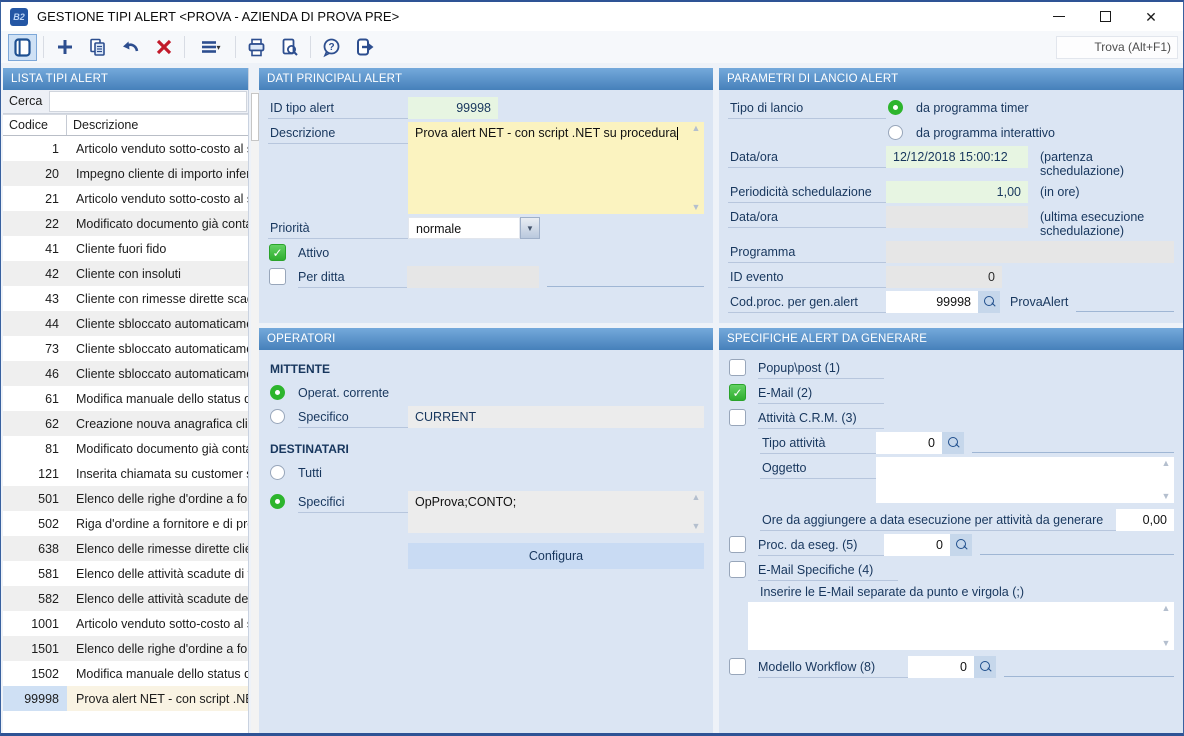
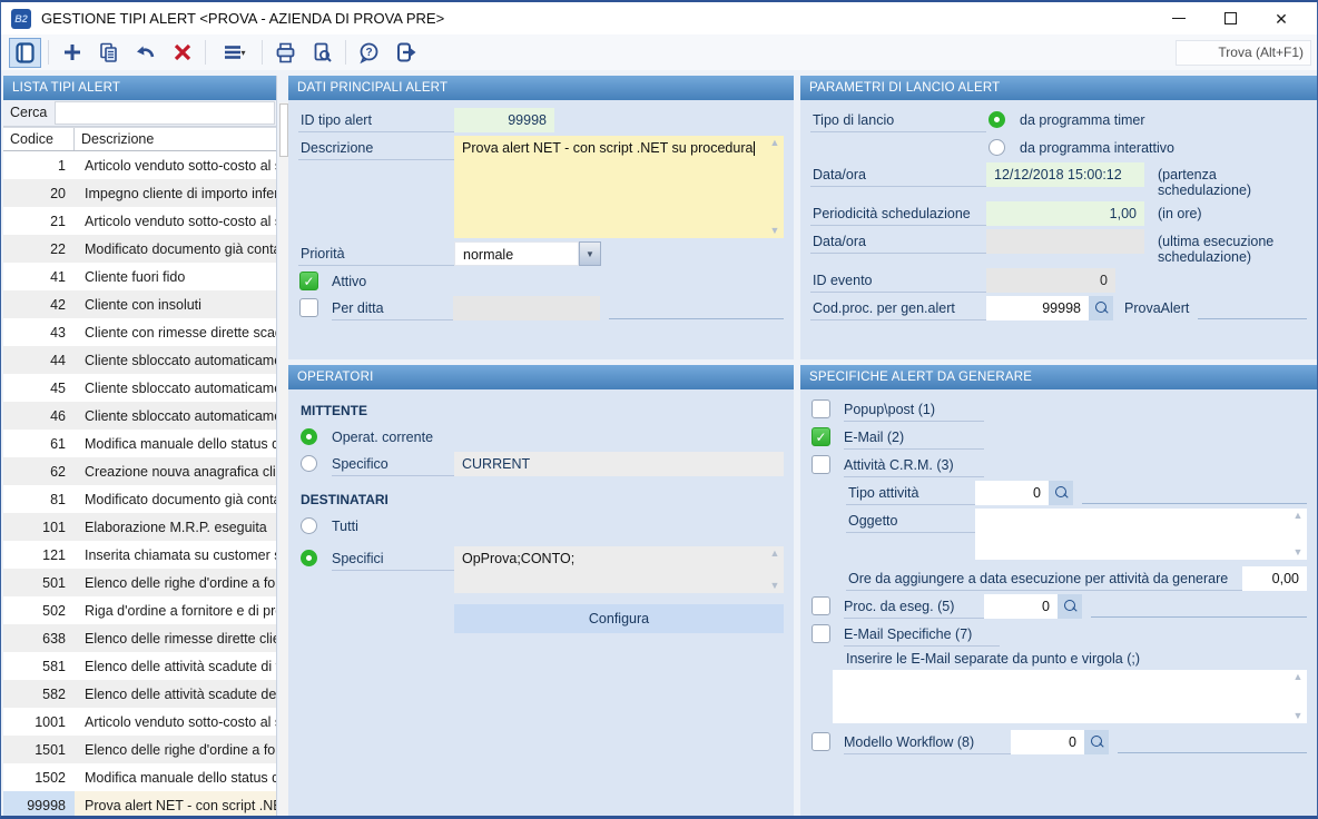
  B2
  GESTIONE TIPI ALERT <PROVA - AZIENDA DI PROVA PRE>
  ✕
  ▾
  ?
  Trova (Alt+F1)
  LISTA TIPI ALERT
  Cerca
  Codice
  Descrizione
  1
  Articolo venduto sotto-costo al
  20
  Impegno cliente di importo infe
  21
  Articolo venduto sotto-costo al
  22
  Modificato documento già cont
  41
  Cliente fuori fido
  42
  Cliente con insoluti
  43
  Cliente con rimesse dirette sca
  44
  Cliente sbloccato automaticam
- 73
+ 45
  Cliente sbloccato automaticam
  46
  Cliente sbloccato automaticam
  61
  Modifica manuale dello status d
  62
  Creazione nouva anagrafica cli
  81
  Modificato documento già cont
+ 101
+ Elaborazione M.R.P. eseguita
  121
  Inserita chiamata su customer
  501
  Elenco delle righe d'ordine a fo
  502
  Riga d'ordine a fornitore e di pr
  638
  Elenco delle rimesse dirette cli
  581
  Elenco delle attività scadute di
  582
  Elenco delle attività scadute de
  1001
  Articolo venduto sotto-costo al
  1501
  Elenco delle righe d'ordine a fo
  1502
  Modifica manuale dello status d
  99998
  Prova alert NET - con script .N
  DATI PRINCIPALI ALERT
  ID tipo alert
  99998
  Descrizione
  Prova alert NET - con script .NET su procedura
  ▲
  ▼
  Priorità
  normale
  ▼
  ✓
  Attivo
  Per ditta
  OPERATORI
  MITTENTE
  Operat. corrente
  Specifico
  CURRENT
  DESTINATARI
  Tutti
  Specifici
  OpProva;CONTO;
  ▲
  ▼
  Configura
  PARAMETRI DI LANCIO ALERT
  Tipo di lancio
  da programma timer
  da programma interattivo
  Data/ora
  12/12/2018 15:00:12
  (partenza schedulazione)
  Periodicità schedulazione
  1,00
  (in ore)
  Data/ora
  (ultima esecuzione schedulazione)
- Programma
  ID evento
  0
  Cod.proc. per gen.alert
  99998
  ProvaAlert
  SPECIFICHE ALERT DA GENERARE
  Popup\post (1)
  ✓
  E-Mail (2)
  Attività C.R.M. (3)
  Tipo attività
  0
  Oggetto
  ▲
  ▼
  Ore da aggiungere a data esecuzione per attività da generare
  0,00
  Proc. da eseg. (5)
  0
- E-Mail Specifiche (4)
+ E-Mail Specifiche (7)
  Inserire le E-Mail separate da punto e virgola (;)
  ▲
  ▼
  Modello Workflow (8)
  0
